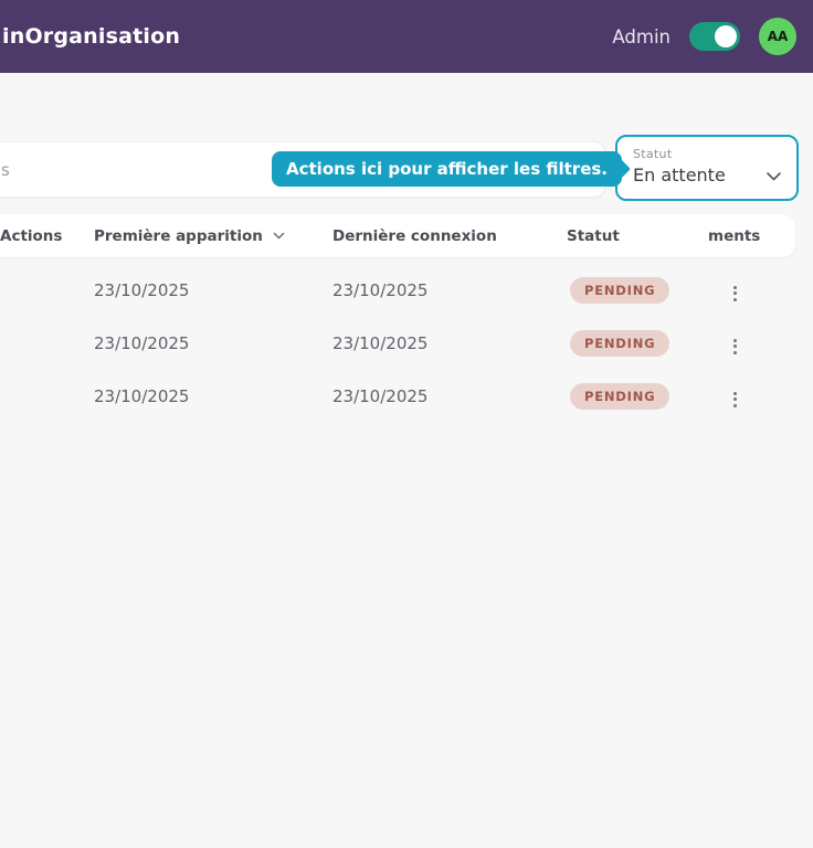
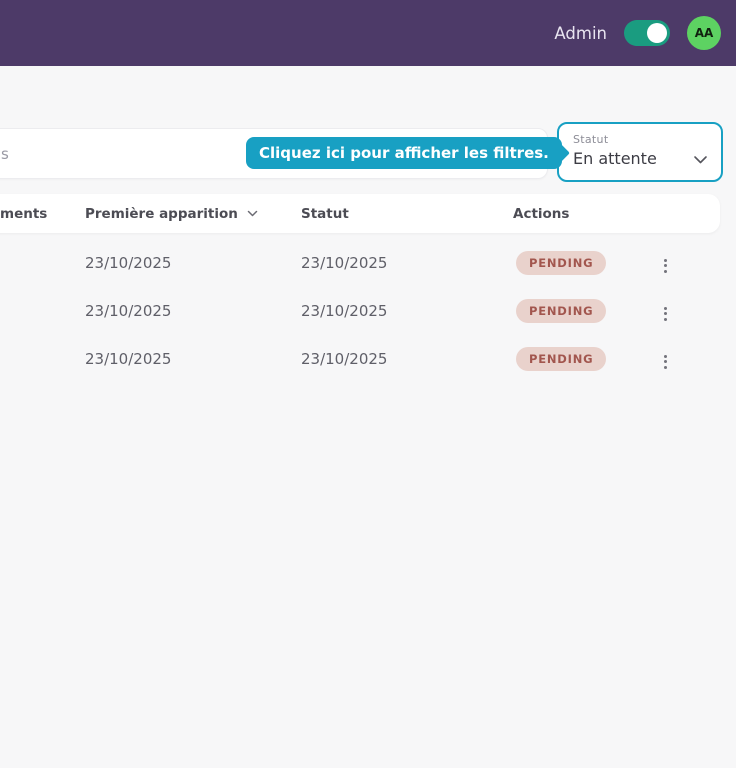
- inOrganisation
  Admin
  AA
  s
- Actions ici pour afficher les filtres.
+ Cliquez ici pour afficher les filtres.
  Statut
  En attente
- Actions
+ ments
  Première apparition
- Dernière connexion
  Statut
- ments
+ Actions
  23/10/2025
  23/10/2025
  PENDING
  23/10/2025
  23/10/2025
  PENDING
  23/10/2025
  23/10/2025
  PENDING
